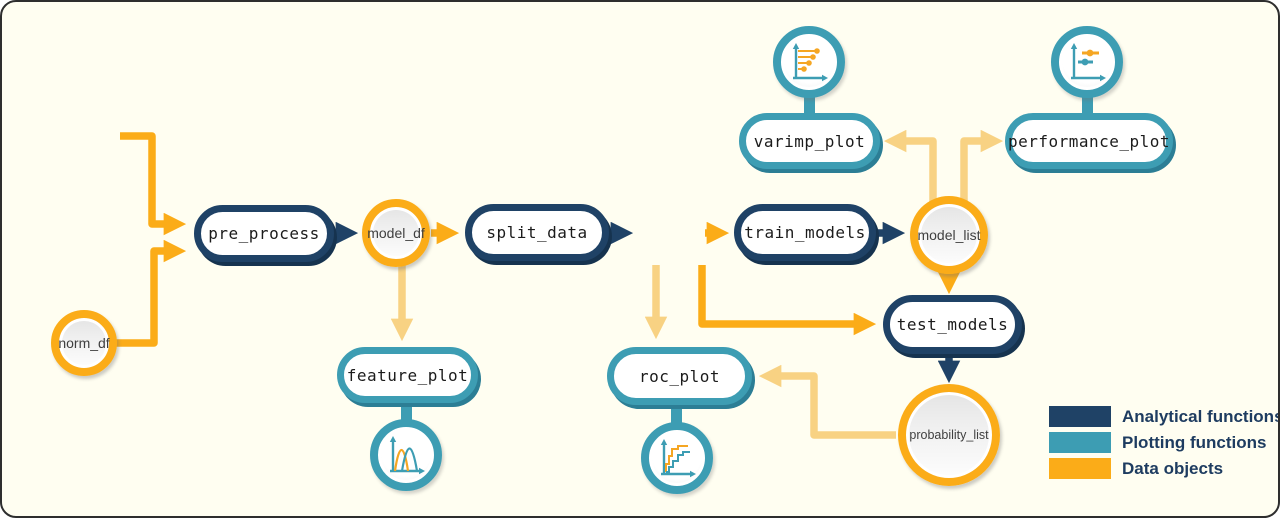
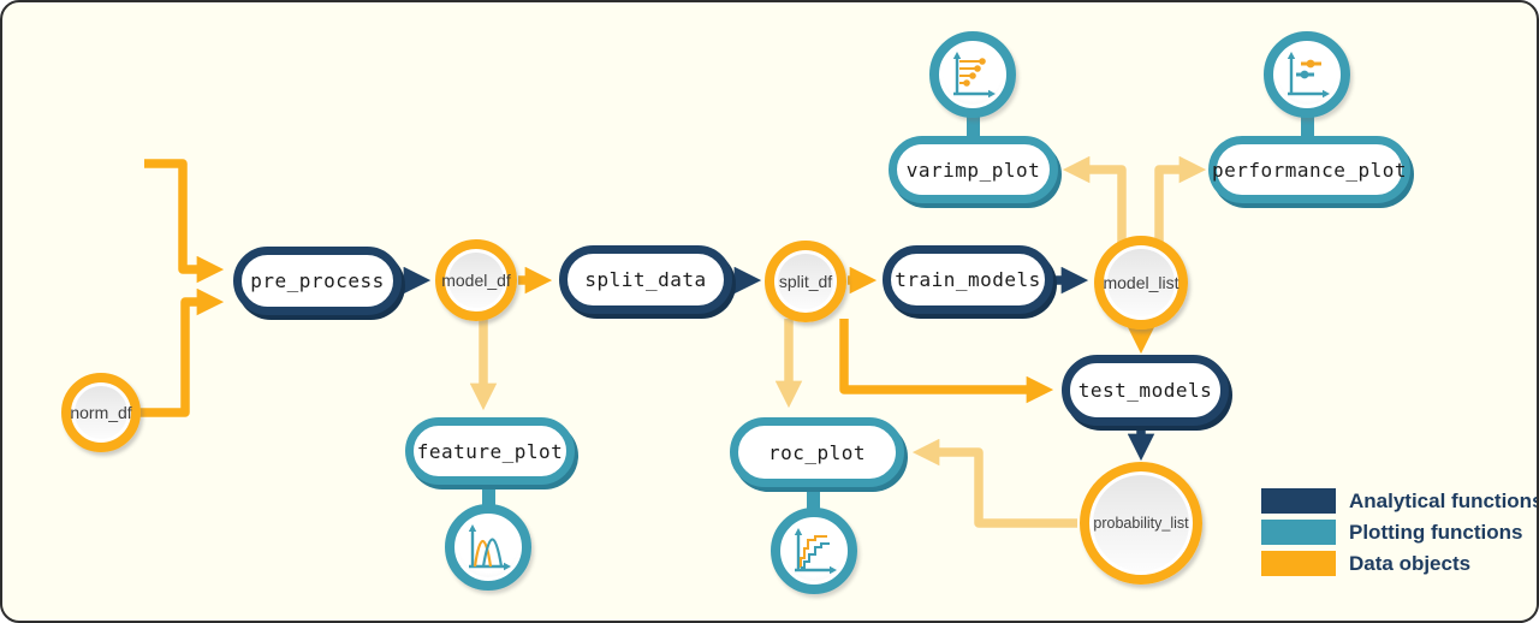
  norm_df
  model_df
+ split_df
  model_list
  probability_list
  pre_process
  split_data
  train_models
  test_models
  varimp_plot
  performance_plot
  feature_plot
  roc_plot
  Analytical function
  Plotting functions
  Data objects
